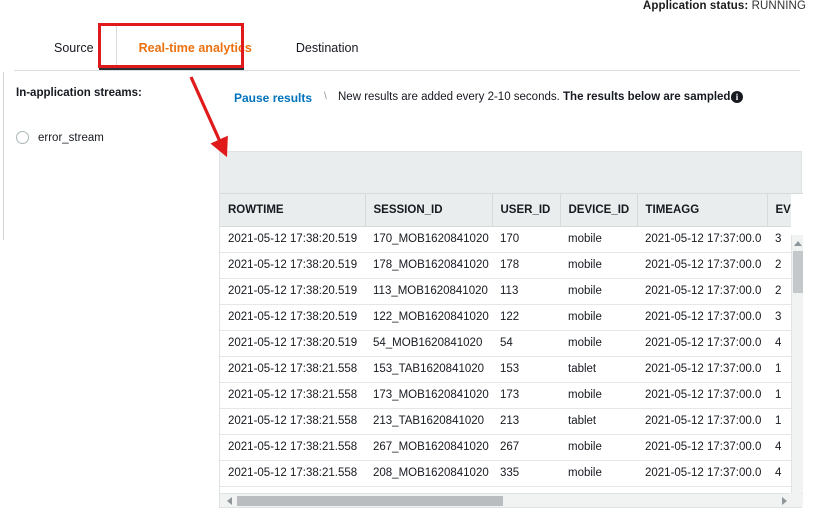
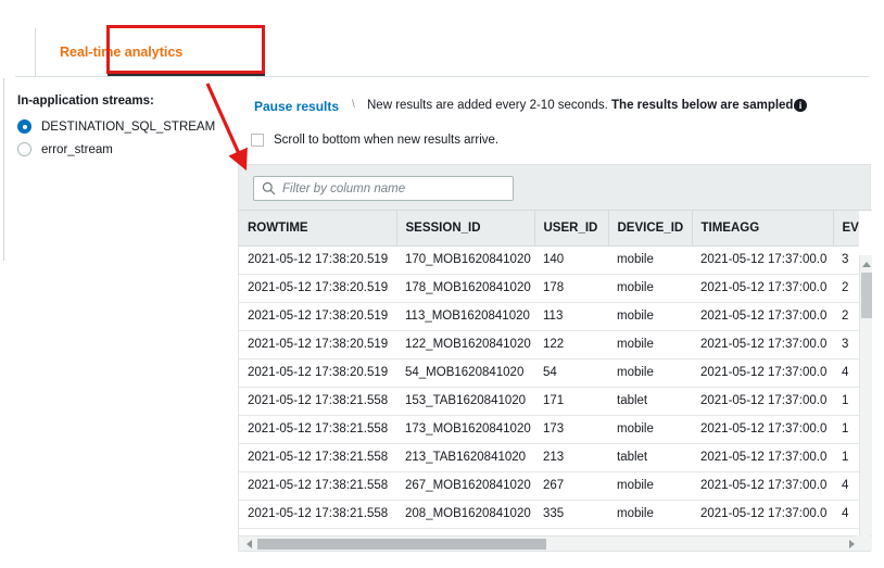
- Application status: RUNNING
- Source
  Real-time analytics
- Destination
  In-application streams:
+ DESTINATION_SQL_STREAM
  error_stream
  Pause results
  \
  New results are added every 2-10 seconds. The results below are sampled
  i
+ Scroll to bottom when new results arrive.
+ Filter by column name
  ROWTIME	SESSION_ID	USER_ID	DEVICE_ID	TIMEAGG	EV
- 2021-05-12 17:38:20.519	170_MOB1620841020	170	mobile	2021-05-12 17:37:00.0	3
+ 2021-05-12 17:38:20.519	170_MOB1620841020	140	mobile	2021-05-12 17:37:00.0	3
  2021-05-12 17:38:20.519	178_MOB1620841020	178	mobile	2021-05-12 17:37:00.0	2
  2021-05-12 17:38:20.519	113_MOB1620841020	113	mobile	2021-05-12 17:37:00.0	2
  2021-05-12 17:38:20.519	122_MOB1620841020	122	mobile	2021-05-12 17:37:00.0	3
  2021-05-12 17:38:20.519	54_MOB1620841020	54	mobile	2021-05-12 17:37:00.0	4
- 2021-05-12 17:38:21.558	153_TAB1620841020	153	tablet	2021-05-12 17:37:00.0	1
+ 2021-05-12 17:38:21.558	153_TAB1620841020	171	tablet	2021-05-12 17:37:00.0	1
  2021-05-12 17:38:21.558	173_MOB1620841020	173	mobile	2021-05-12 17:37:00.0	1
  2021-05-12 17:38:21.558	213_TAB1620841020	213	tablet	2021-05-12 17:37:00.0	1
  2021-05-12 17:38:21.558	267_MOB1620841020	267	mobile	2021-05-12 17:37:00.0	4
  2021-05-12 17:38:21.558	208_MOB1620841020	335	mobile	2021-05-12 17:37:00.0	4
